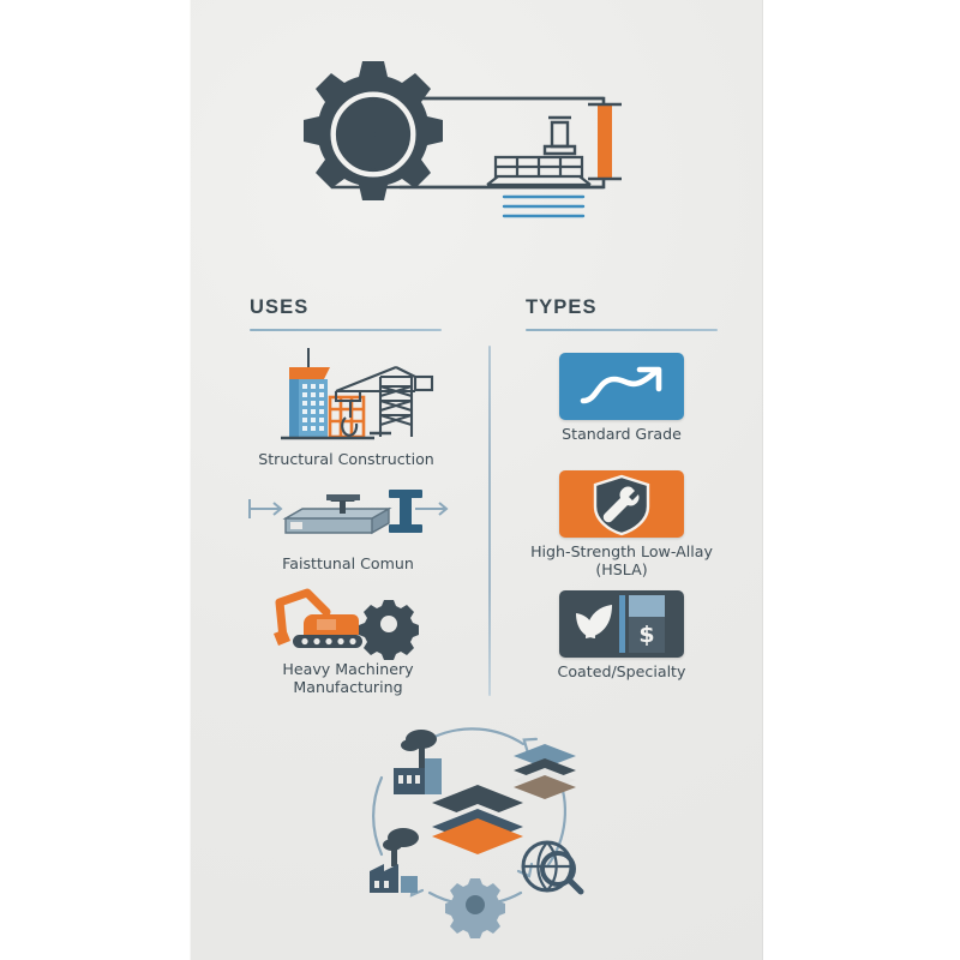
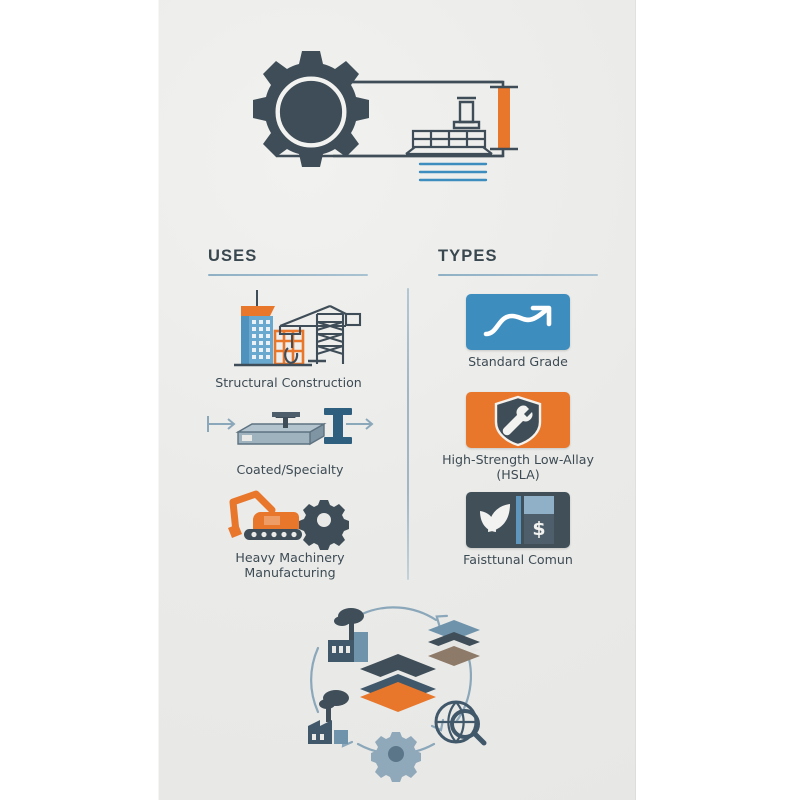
  USES
  TYPES
  Structural Construction
- Faisttunal Comun
+ Coated/Specialty
  Heavy Machinery
  Manufacturing
  Standard Grade
  High-Strength Low-Allay (HSLA)
  $
- Coated/Specialty
+ Faisttunal Comun
